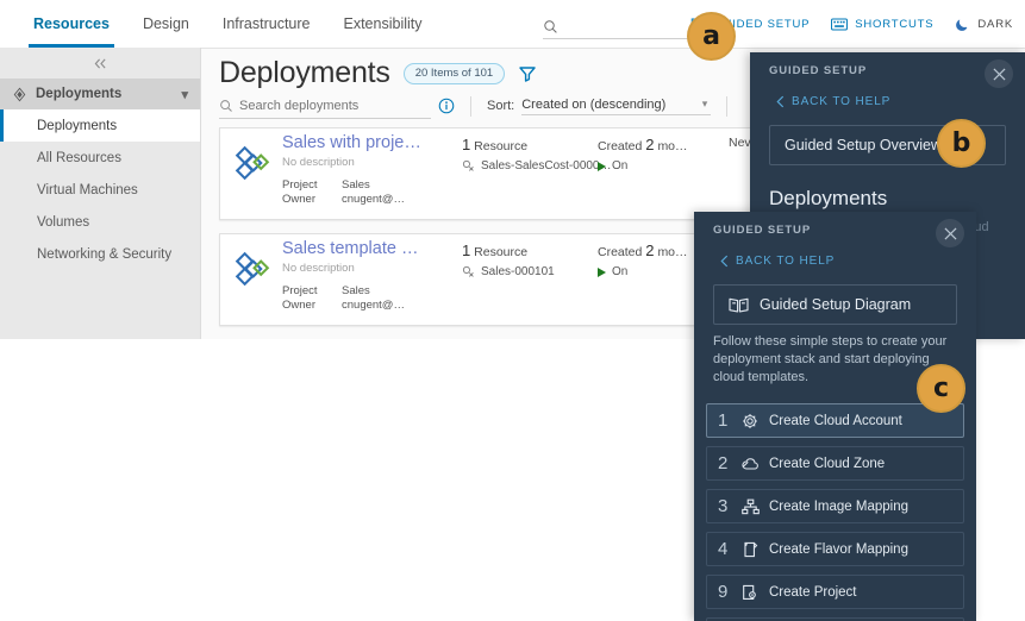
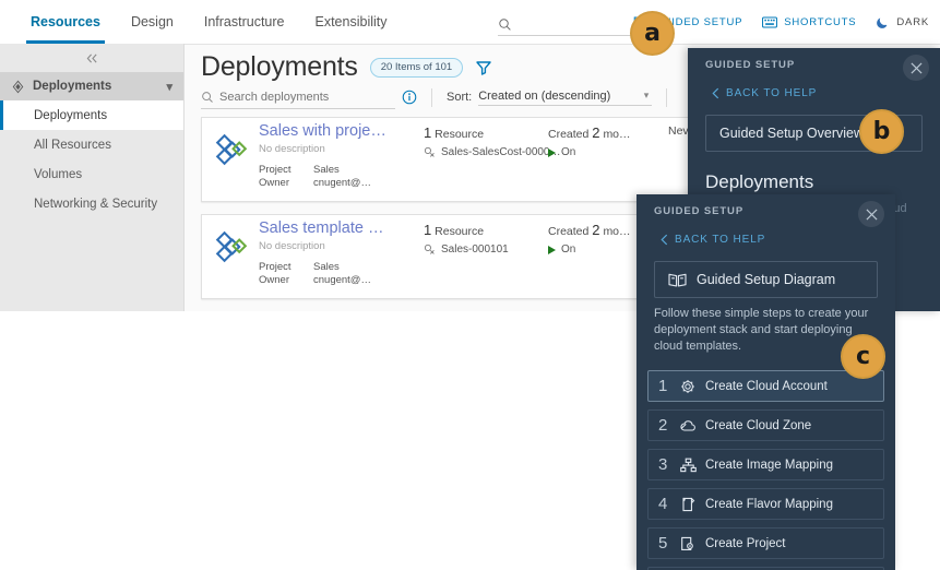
  Resources
  Design
  Infrastructure
  Extensibility
  IDED SETUP
  SHORTCUTS
  DARK
  Deployments
  ▾
  Deployments
  All Resources
- Virtual Machines
  Volumes
  Networking & Security
  Deployments
  20 Items of 101
  Search deployments
  Sort:
  Created on (descending)
  ▾
  Sales with proje…
  No description
  Project
  Sales
  Owner
  cnugent@…
  1 Resource
  Sales-SalesCost-0000…
  Created 2 mo…
  On
  Sales template …
  No description
  Project
  Sales
  Owner
  cnugent@…
  1 Resource
  Sales-000101
  Created 2 mo…
  On
  GUIDED SETUP
  BACK TO HELP
  Guided Setup Overvie
  Deployments
  GUIDED SETUP
  BACK TO HELP
  Guided Setup Diagram
  Follow these simple steps to create your deployment stack and start deploying cloud templates.
  1
  Create Cloud Account
  2
  Create Cloud Zone
  3
  Create Image Mapping
  4
  Create Flavor Mapping
- 9
+ 5
  Create Project
  a
  b
  c
